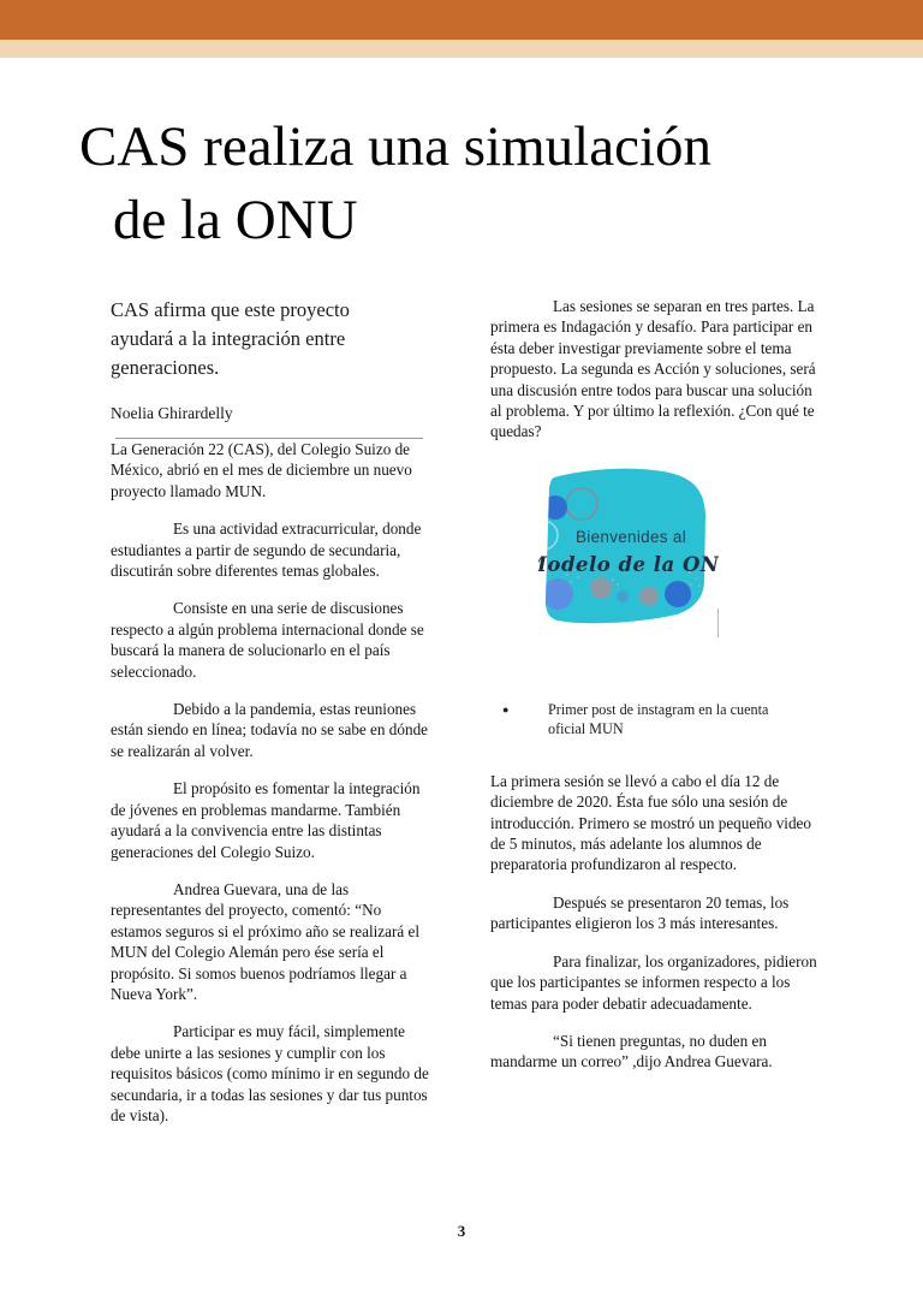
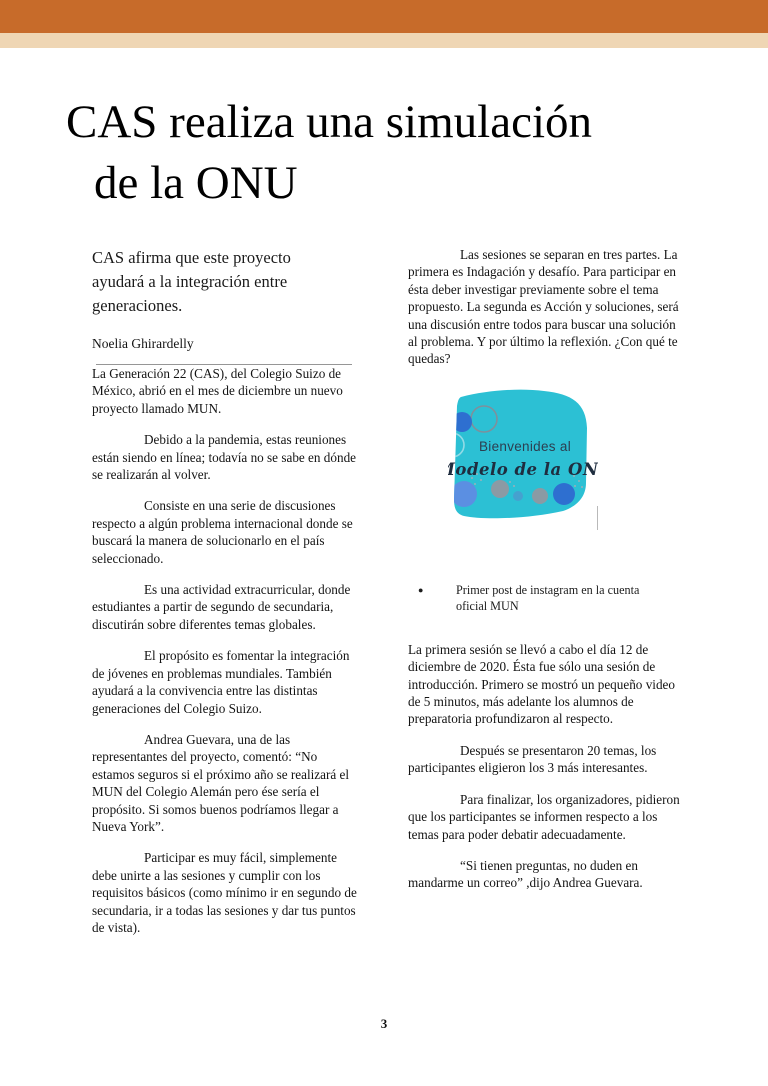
  CAS realiza una simulación
  de la ONU
  CAS afirma que este proyecto ayudará a la integración entre generaciones.
  Noelia Ghirardelly
  La Generación 22 (CAS), del Colegio Suizo de México, abrió en el mes de diciembre un nuevo proyecto llamado MUN.
- Es una actividad extracurricular, donde estudiantes a partir de segundo de secundaria, discutirán sobre diferentes temas globales.
+ Debido a la pandemia, estas reuniones están siendo en línea; todavía no se sabe en dónde se realizarán al volver.
  Consiste en una serie de discusiones respecto a algún problema internacional donde se buscará la manera de solucionarlo en el país seleccionado.
- Debido a la pandemia, estas reuniones están siendo en línea; todavía no se sabe en dónde se realizarán al volver.
+ Es una actividad extracurricular, donde estudiantes a partir de segundo de secundaria, discutirán sobre diferentes temas globales.
- El propósito es fomentar la integración de jóvenes en problemas mandarme. También ayudará a la convivencia entre las distintas generaciones del Colegio Suizo.
+ El propósito es fomentar la integración de jóvenes en problemas mundiales. También ayudará a la convivencia entre las distintas generaciones del Colegio Suizo.
  Andrea Guevara, una de las representantes del proyecto, comentó: “No estamos seguros si el próximo año se realizará el MUN del Colegio Alemán pero ése sería el propósito. Si somos buenos podríamos llegar a Nueva York”.
  Participar es muy fácil, simplemente debe unirte a las sesiones y cumplir con los requisitos básicos (como mínimo ir en segundo de secundaria, ir a todas las sesiones y dar tus puntos de vista).
  Las sesiones se separan en tres partes. La primera es Indagación y desafío. Para participar en ésta deber investigar previamente sobre el tema propuesto. La segunda es Acción y soluciones, será una discusión entre todos para buscar una solución al problema. Y por último la reflexión. ¿Con qué te quedas?
  Bienvenides al
  odelo de la ON
  ●
  Primer post de instagram en la cuenta oficial MUN
  La primera sesión se llevó a cabo el día 12 de diciembre de 2020. Ésta fue sólo una sesión de introducción. Primero se mostró un pequeño video de 5 minutos, más adelante los alumnos de preparatoria profundizaron al respecto.
  Después se presentaron 20 temas, los participantes eligieron los 3 más interesantes.
  Para finalizar, los organizadores, pidieron que los participantes se informen respecto a los temas para poder debatir adecuadamente.
  “Si tienen preguntas, no duden en mandarme un correo” ,dijo Andrea Guevara.
  3
